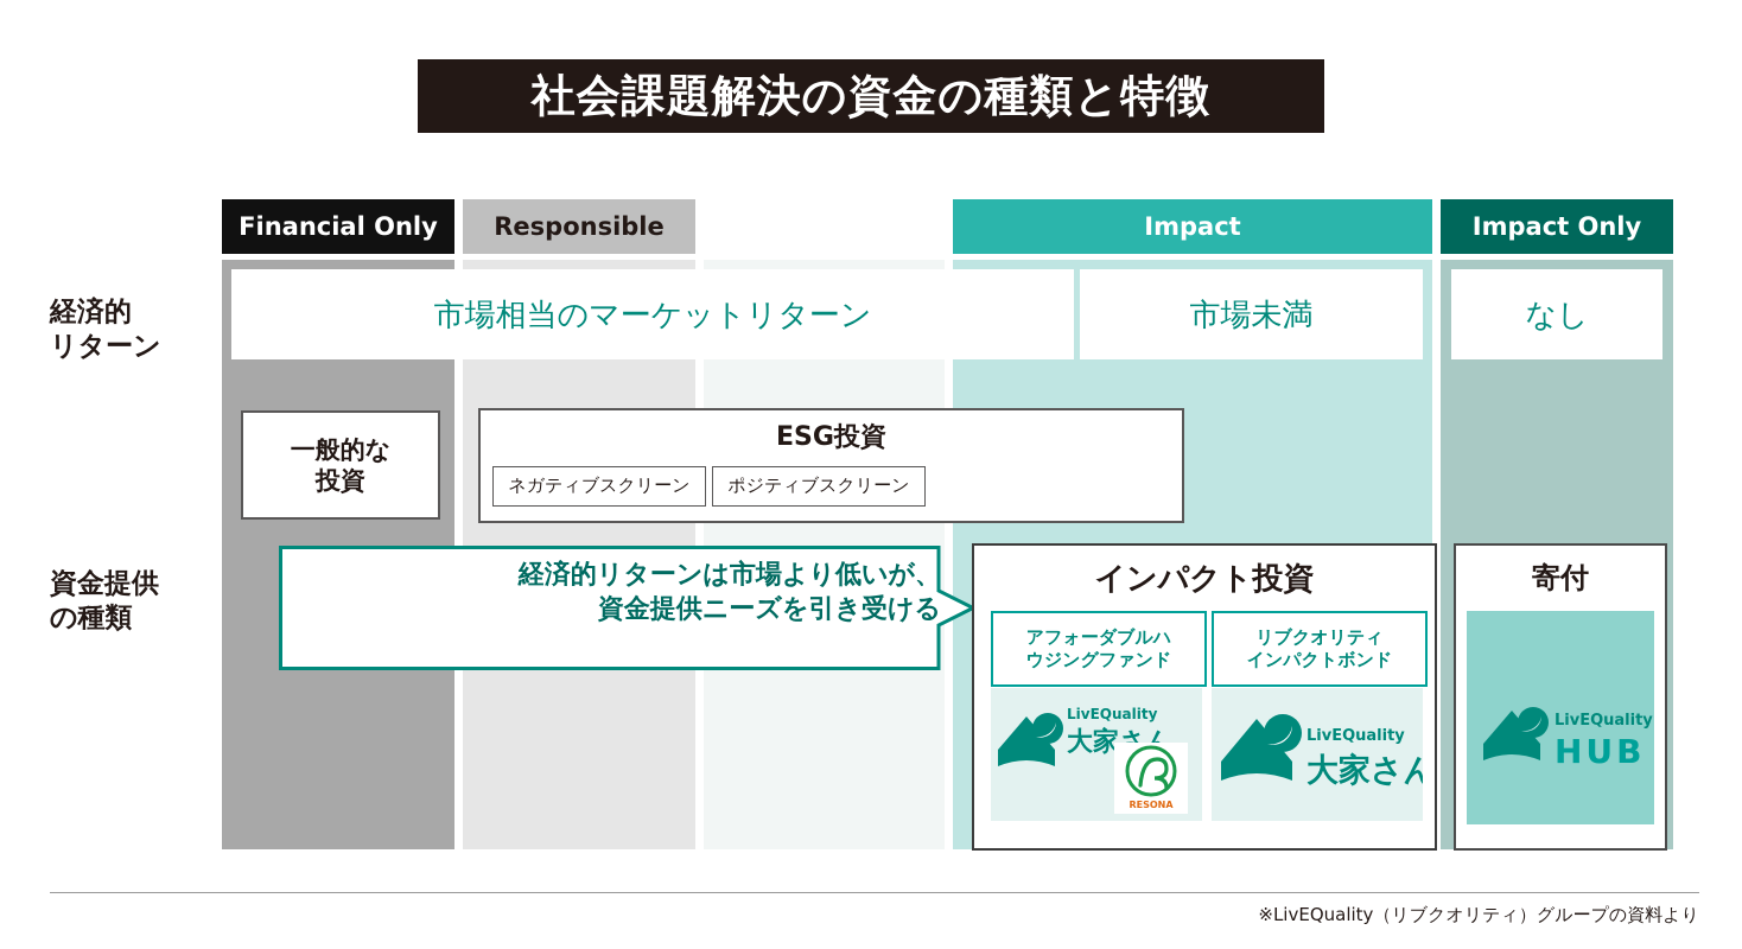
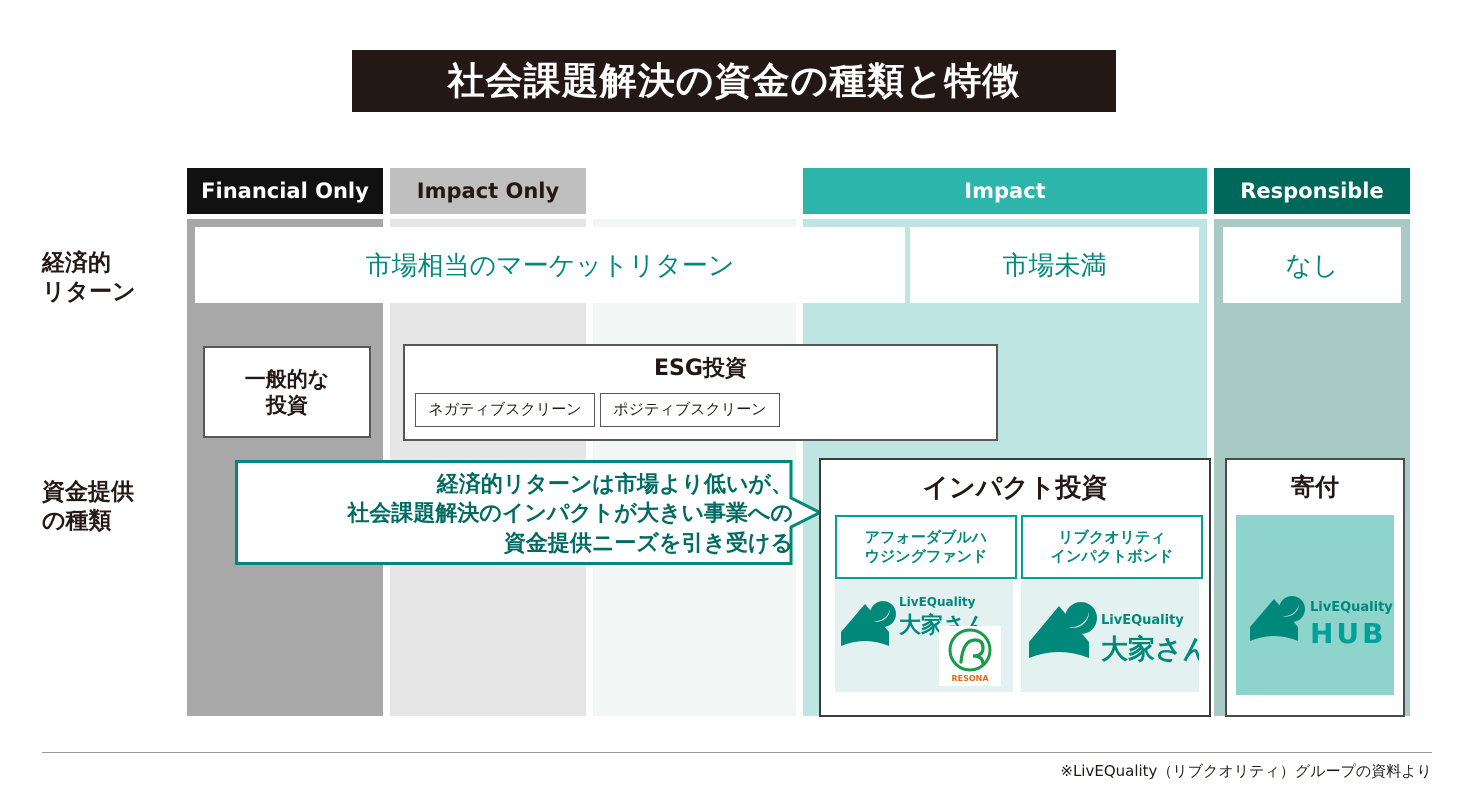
  社会課題解決の資金の種類と特徴
  経済的
  リターン
  資金提供
  の種類
  Financial Only
- Responsible
+ Impact Only
  Impact
- Impact Only
+ Responsible
  市場相当のマーケットリターン
  市場未満
  なし
  一般的な
  投資
  ESG投資
  ネガティブスクリーン
  ポジティブスクリーン
  経済的リターンは市場より低いが、
+ 社会課題解決のインパクトが大きい事業への
  資金提供ニーズを引き受ける
  インパクト投資
  アフォーダブルハ
  ウジングファンド
  リブクオリティ
  インパクトボンド
  LivEQuality
  RESONA
  LivEQuality
  大家さん
  寄付
  LivEQuality
  HUB
  ※LivEQuality（リブクオリティ）グループの資料より
